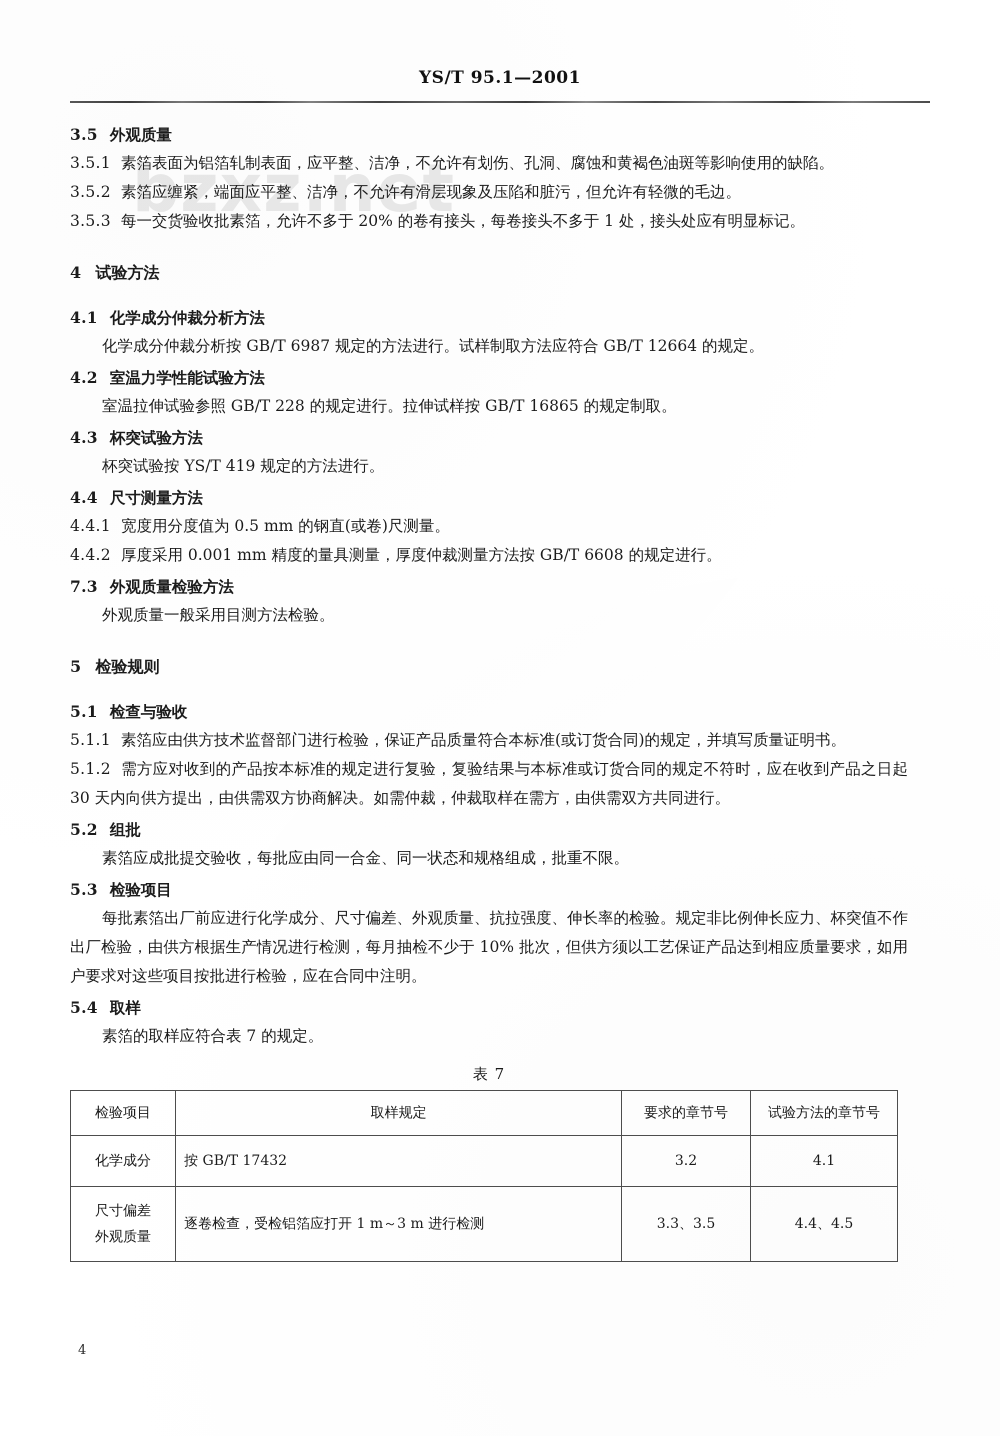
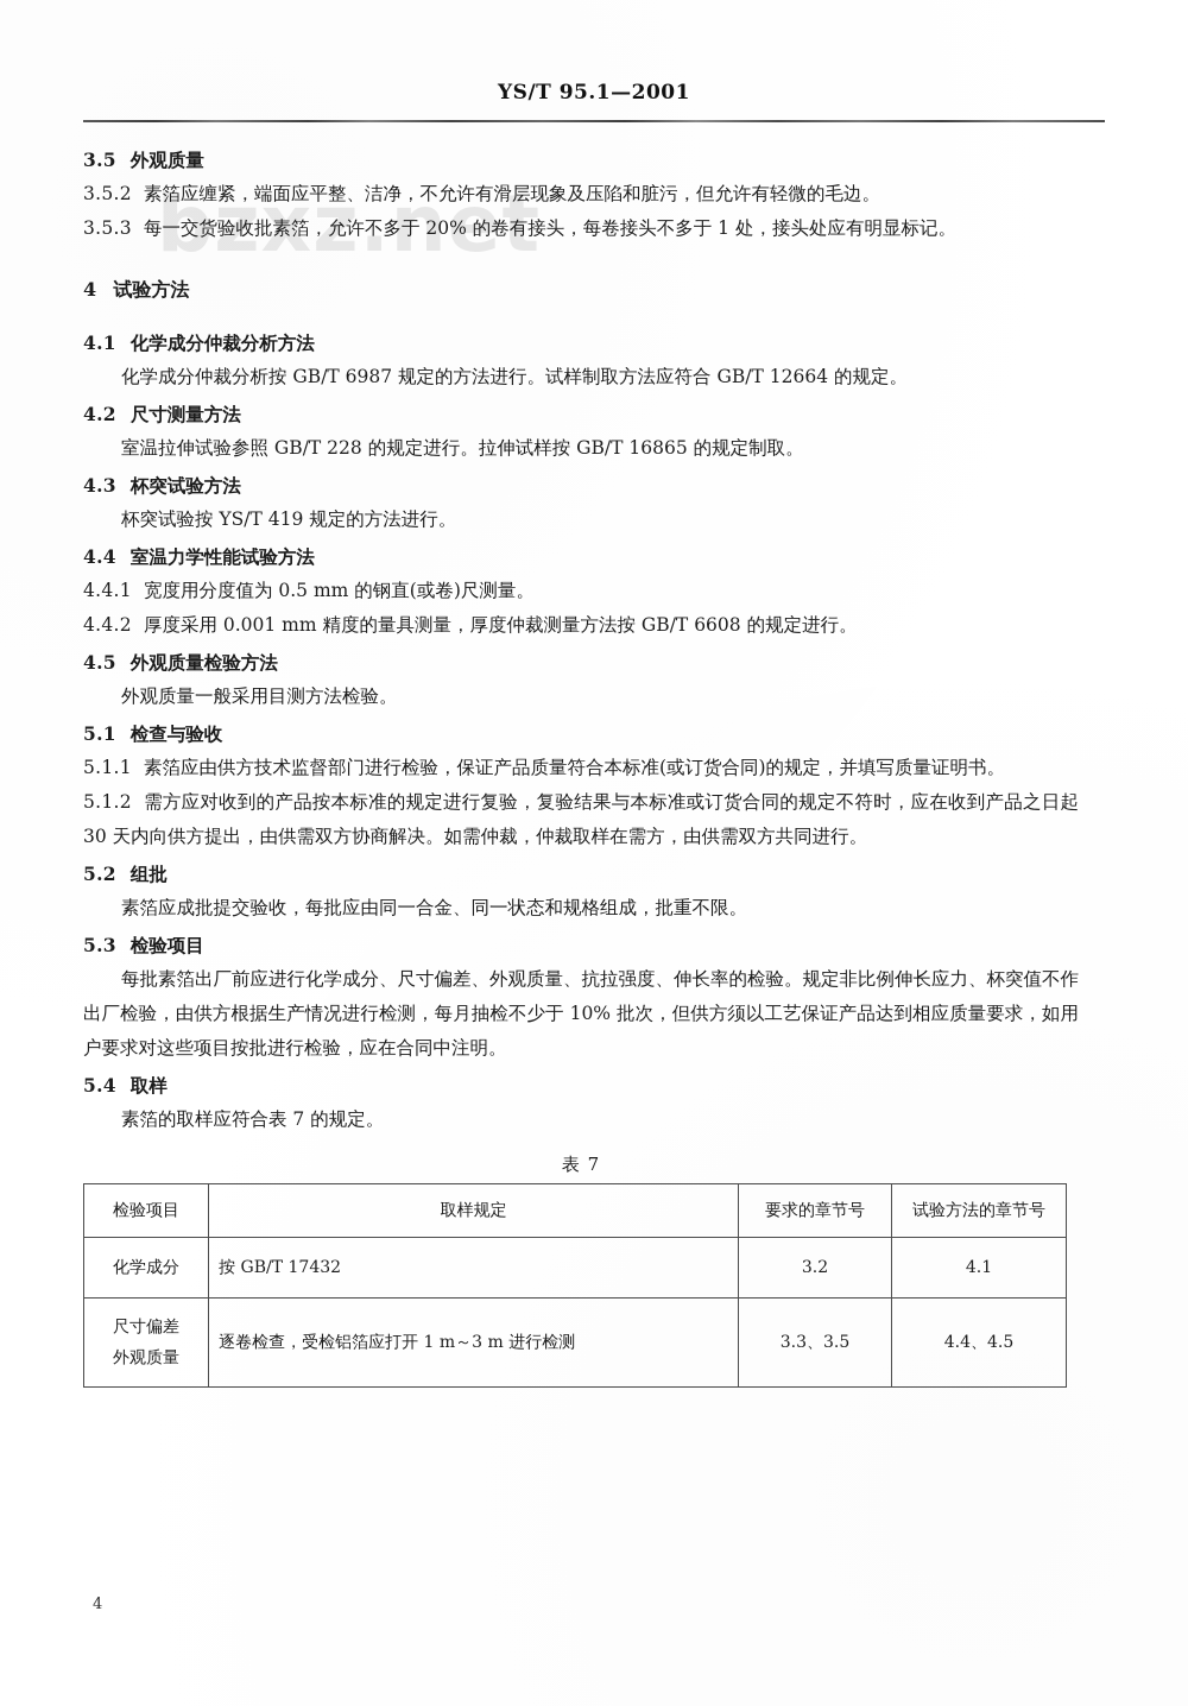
  3.5 外观质量
- 3.5.1 素箔表面为铝箔轧制表面，应平整、洁净，不允许有划伤、孔洞、腐蚀和黄褐色油斑等影响使用的缺陷。
  3.5.2 素箔应缠紧，端面应平整、洁净，不允许有滑层现象及压陷和脏污，但允许有轻微的毛边。
  3.5.3 每一交货验收批素箔，允许不多于 20% 的卷有接头，每卷接头不多于 1 处，接头处应有明显标记。
  4 试验方法
  4.1 化学成分仲裁分析方法
  化学成分仲裁分析按 GB/T 6987 规定的方法进行。试样制取方法应符合 GB/T 12664 的规定。
- 4.2 室温力学性能试验方法
+ 4.2 尺寸测量方法
  室温拉伸试验参照 GB/T 228 的规定进行。拉伸试样按 GB/T 16865 的规定制取。
  4.3 杯突试验方法
  杯突试验按 YS/T 419 规定的方法进行。
- 4.4 尺寸测量方法
+ 4.4 室温力学性能试验方法
  4.4.1 宽度用分度值为 0.5 mm 的钢直(或卷)尺测量。
  4.4.2 厚度采用 0.001 mm 精度的量具测量，厚度仲裁测量方法按 GB/T 6608 的规定进行。
- 7.3 外观质量检验方法
+ 4.5 外观质量检验方法
  外观质量一般采用目测方法检验。
- 5 检验规则
  5.1 检查与验收
  5.1.1 素箔应由供方技术监督部门进行检验，保证产品质量符合本标准(或订货合同)的规定，并填写质量证明书。
  5.1.2 需方应对收到的产品按本标准的规定进行复验，复验结果与本标准或订货合同的规定不符时，应在收到产品之日起 30 天内向供方提出，由供需双方协商解决。如需仲裁，仲裁取样在需方，由供需双方共同进行。
  5.2 组批
  素箔应成批提交验收，每批应由同一合金、同一状态和规格组成，批重不限。
  5.3 检验项目
  每批素箔出厂前应进行化学成分、尺寸偏差、外观质量、抗拉强度、伸长率的检验。规定非比例伸长应力、杯突值不作出厂检验，由供方根据生产情况进行检测，每月抽检不少于 10% 批次，但供方须以工艺保证产品达到相应质量要求，如用户要求对这些项目按批进行检验，应在合同中注明。
  5.4 取样
  素箔的取样应符合表 7 的规定。
  表 7
  检验项目	取样规定	要求的章节号	试验方法的章节号
  化学成分	按 GB/T 17432	3.2	4.1
  尺寸偏差 外观质量	逐卷检查，受检铝箔应打开 1 m～3 m 进行检测	3.3、3.5	4.4、4.5
